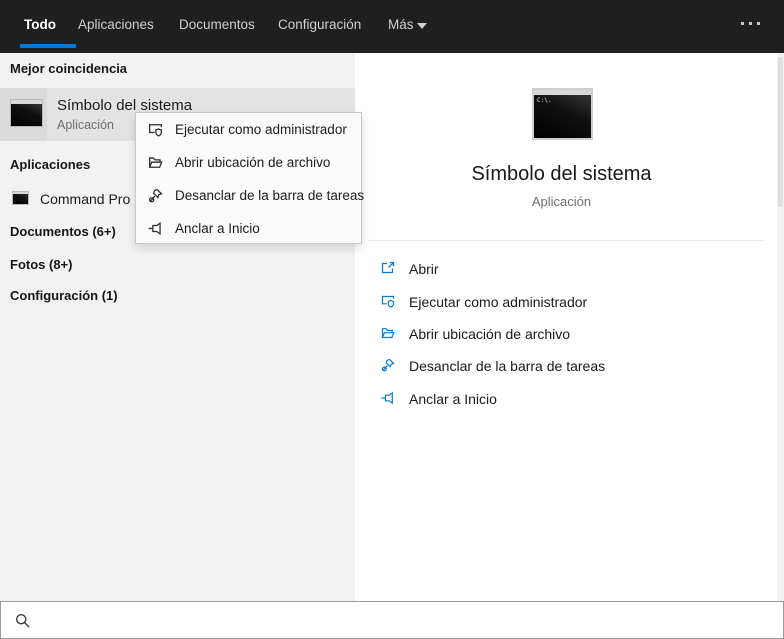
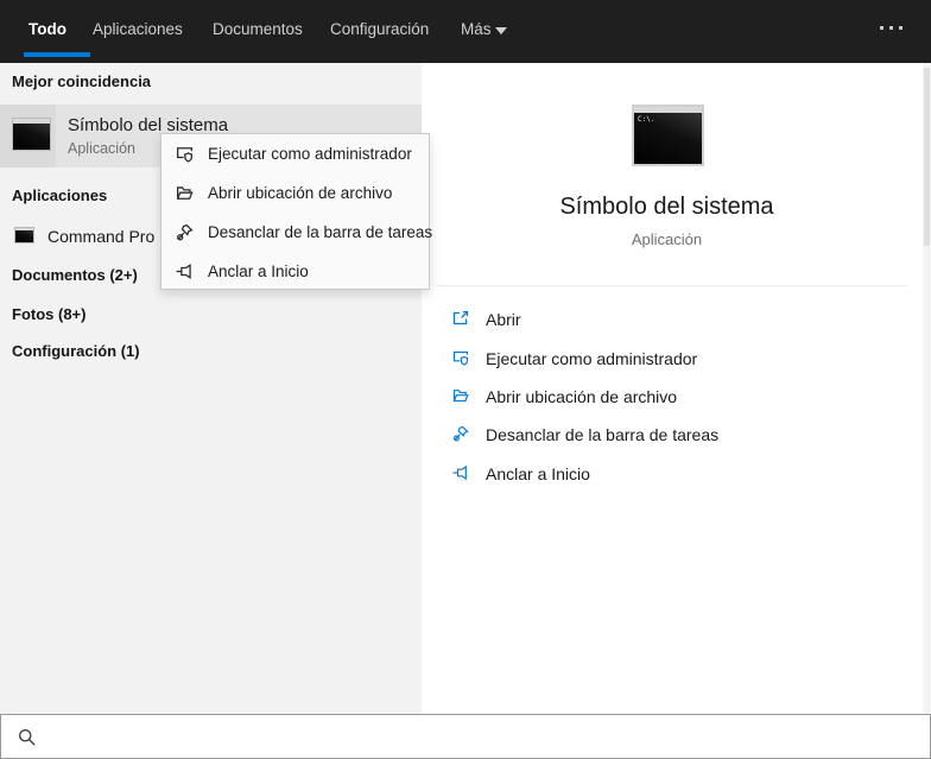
  Todo
  Aplicaciones
  Documentos
  Configuración
  Más
  Mejor coincidencia
  Símbolo del sistema
  Aplicación
  Aplicaciones
  Command Pro
- Documentos (6+)
+ Documentos (2+)
  Fotos (8+)
  Configuración (1)
  Símbolo del sistema
  Aplicación
  Abrir
  Ejecutar como administrador
  Abrir ubicación de archivo
  Desanclar de la barra de tareas
  Anclar a Inicio
  Ejecutar como administrador
  Abrir ubicación de archivo
  Desanclar de la barra de tareas
  Anclar a Inicio
